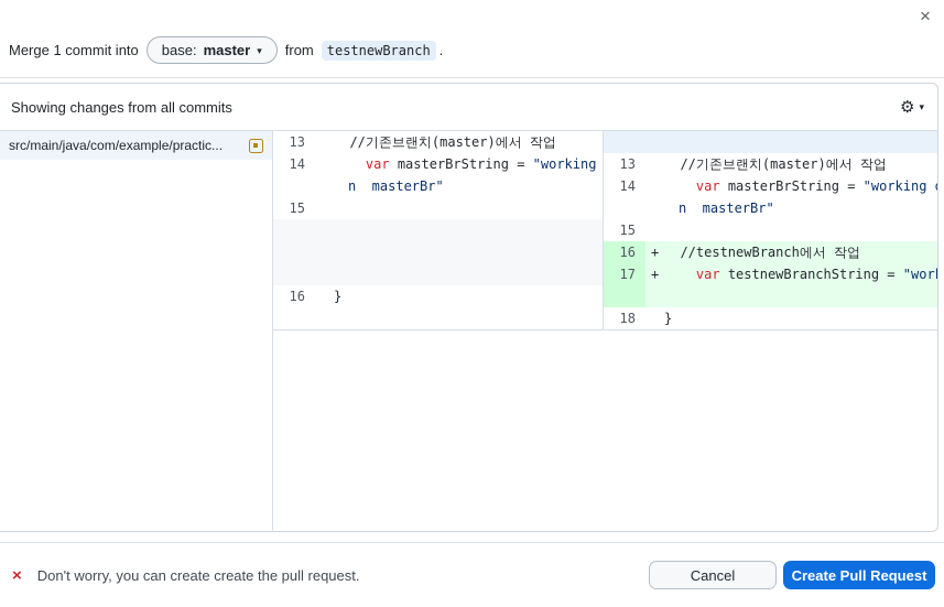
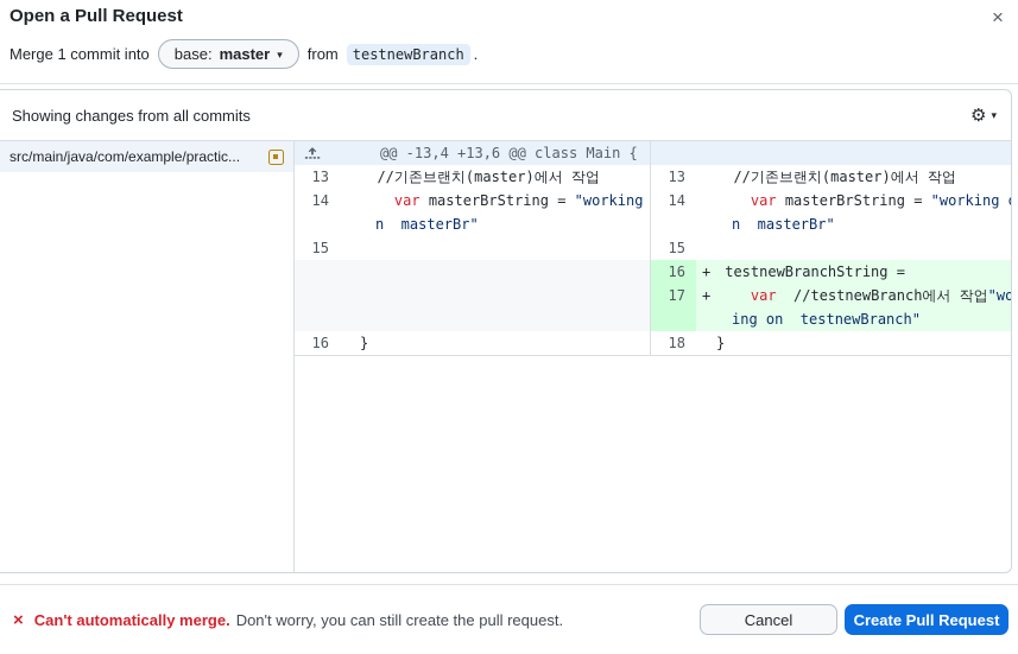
+ Open a Pull Request
  ×
  Merge 1 commit into
  base:
  master
  ▾
  from
  testnewBranch
  .
  Showing changes from all commits
  ⚙
  ▾
  src/main/java/com/example/practic...
+ @@ -13,4 +13,6 @@ class Main {
  13
  //기존브랜치(master)에서 작업
  14
  var masterBrString = "working
  n masterBr"
  15
  16
  }
  13
  //기존브랜치(master)에서 작업
  14
  var masterBrString = "working
  n masterBr"
  15
  16
  +
- //testnewBranch에서 작업
+ testnewBranchString =
  17
  +
- var testnewBranchString = "wor
+ var //testnewBranch에서 작업"wo
+ ing on testnewBranch"
  18
  }
  ×
+ Can't automatically merge.
- Don't worry, you can create create the pull request.
+ Don't worry, you can still create the pull request.
  Cancel
  Create Pull Request
